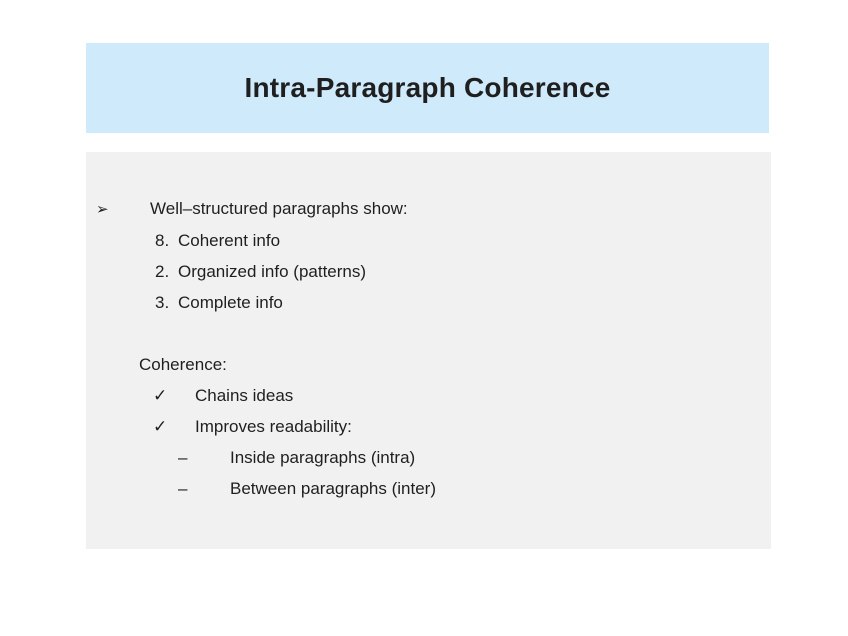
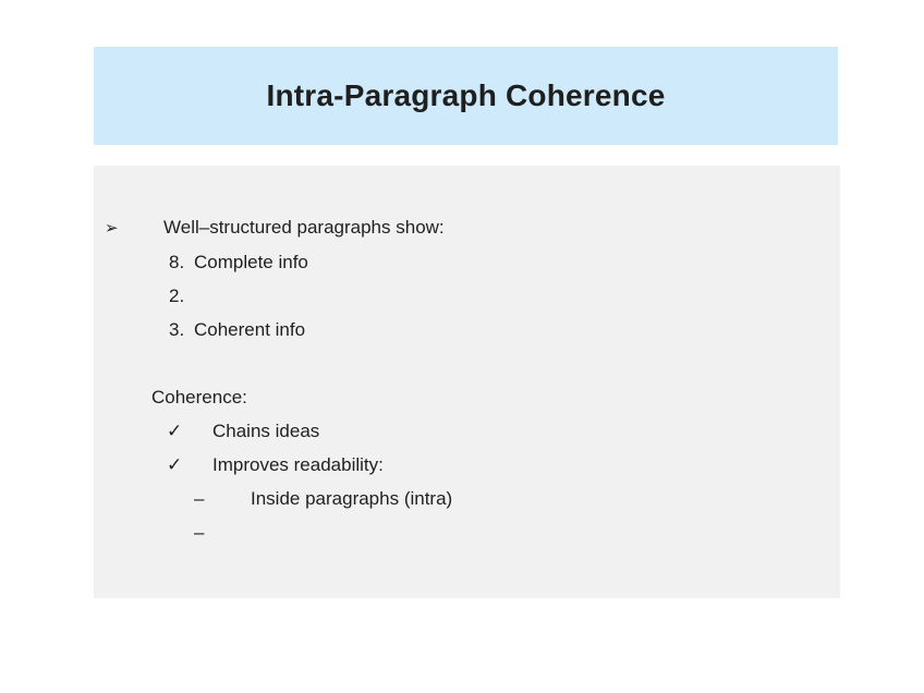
  Intra-Paragraph Coherence
  ➢
  Well–structured paragraphs show:
  8.
- Coherent info
+ Complete info
  2.
- Organized info (patterns)
  3.
- Complete info
+ Coherent info
  Coherence:
  ✓
  Chains ideas
  ✓
  Improves readability:
  –
  Inside paragraphs (intra)
  –
- Between paragraphs (inter)
